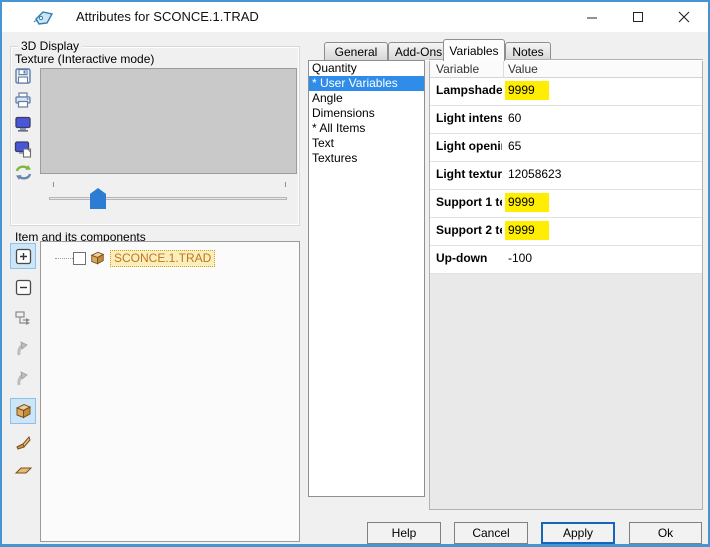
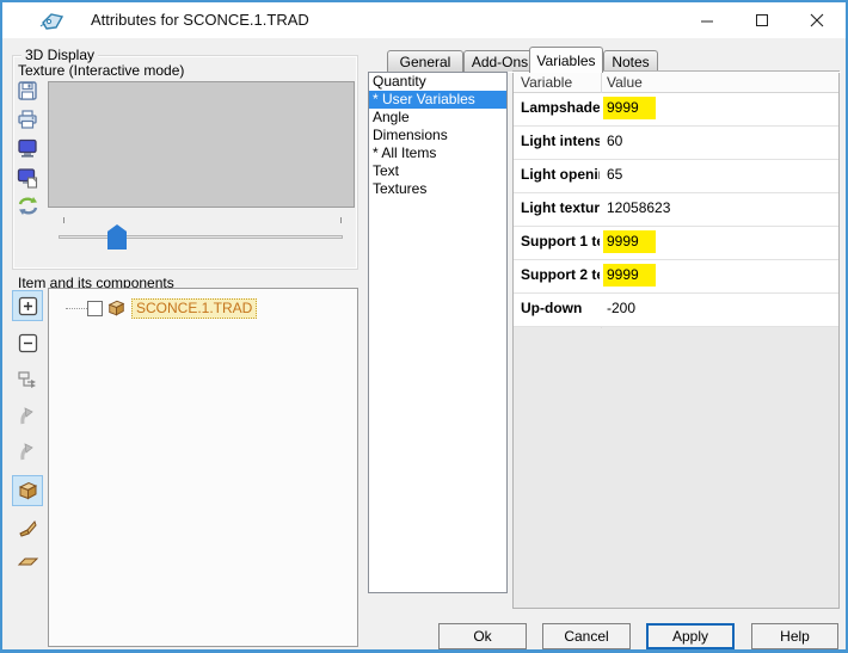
  Attributes for SCONCE.1.TRAD
  3D Display
  Texture (Interactive mode)
  Item and its components
  SCONCE.1.TRAD
  General
  Add-Ons
  Variables
  Notes
  Quantity
  * User Variables
  Angle
  Dimensions
  * All Items
  Text
  Textures
  Variable
  Value
  Lampshade
  9999
  Light intens
  60
  Light openi
  65
  Light textur
  12058623
  Support 1 t
  9999
  Support 2 t
  9999
  Up-down
- -100
+ -200
- Help
+ Ok
  Cancel
  Apply
- Ok
+ Help
